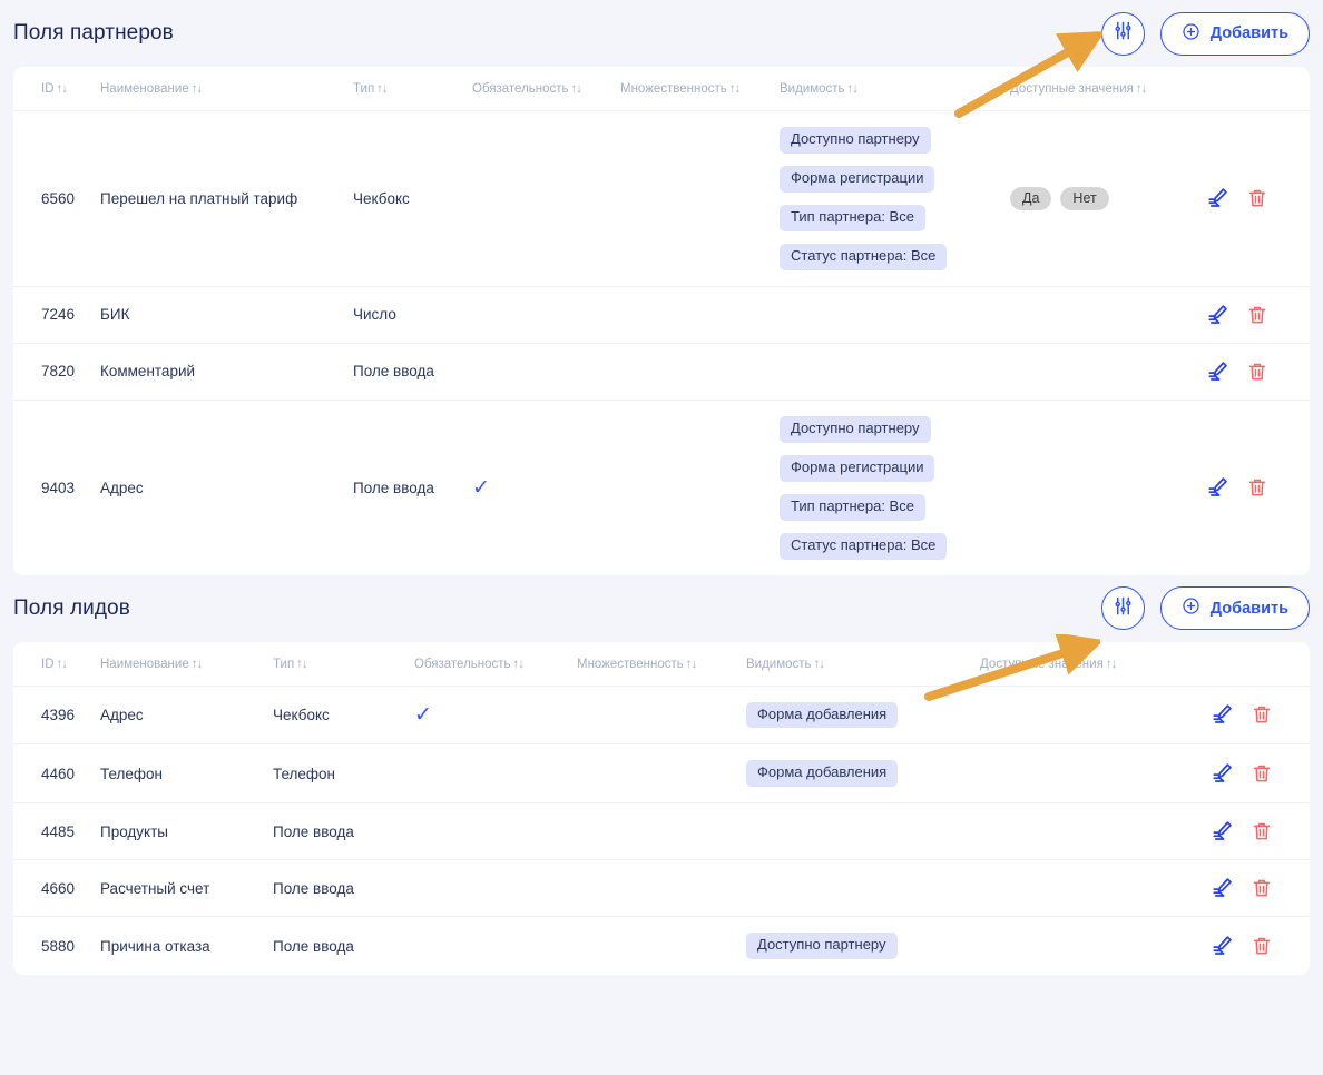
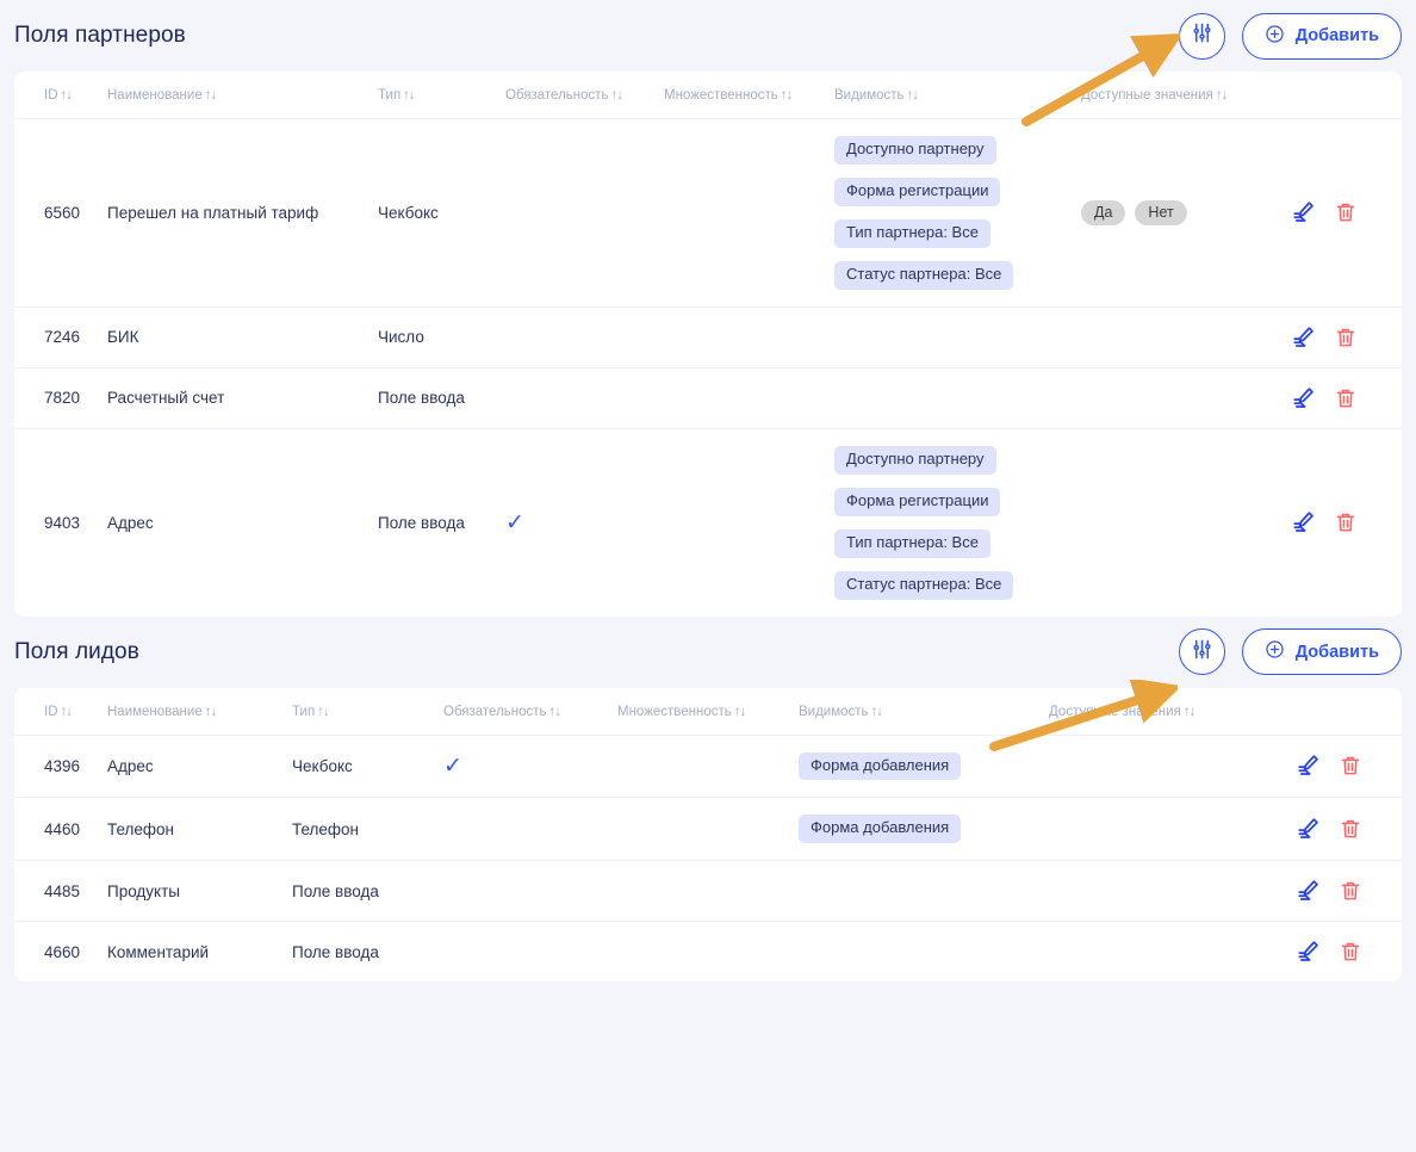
  Поля партнеров
  Добавить
  ID ↑↓	Наименование ↑↓	Тип ↑↓	Обязательность ↑↓	Множественность ↑↓	Видимость ↑↓	Доступные значения ↑↓
  6560	Перешел на платный тариф	Чекбокс			Доступно партнеруФорма регистрацииТип партнера: ВсеСтатус партнера: Все	Да Нет
  7246	БИК	Число
- 7820	Комментарий	Поле ввода
+ 7820	Расчетный счет	Поле ввода
  9403	Адрес	Поле ввода	✓		Доступно партнеруФорма регистрацииТип партнера: ВсеСтатус партнера: Все
  Поля лидов
  Добавить
  ID ↑↓	Наименование ↑↓	Тип ↑↓	Обязательность ↑↓	Множественность ↑↓	Видимость ↑↓	Досту значения ↑↓
  4396	Адрес	Чекбокс	✓		Форма добавления
  4460	Телефон	Телефон			Форма добавления
  4485	Продукты	Поле ввода
- 4660	Расчетный счет	Поле ввода
+ 4660	Комментарий	Поле ввода
- 5880	Причина отказа	Поле ввода			Доступно партнеру
